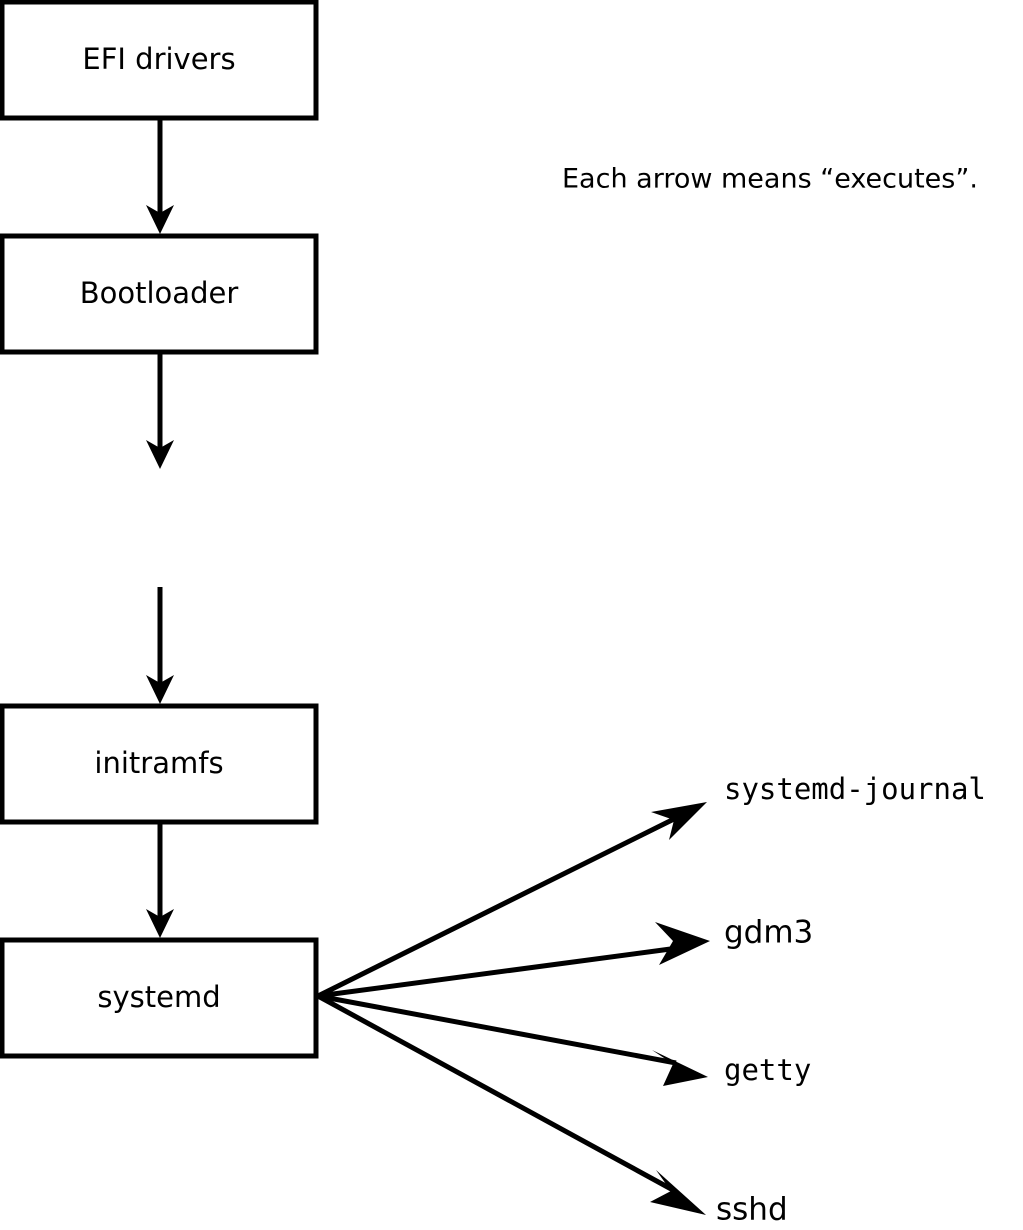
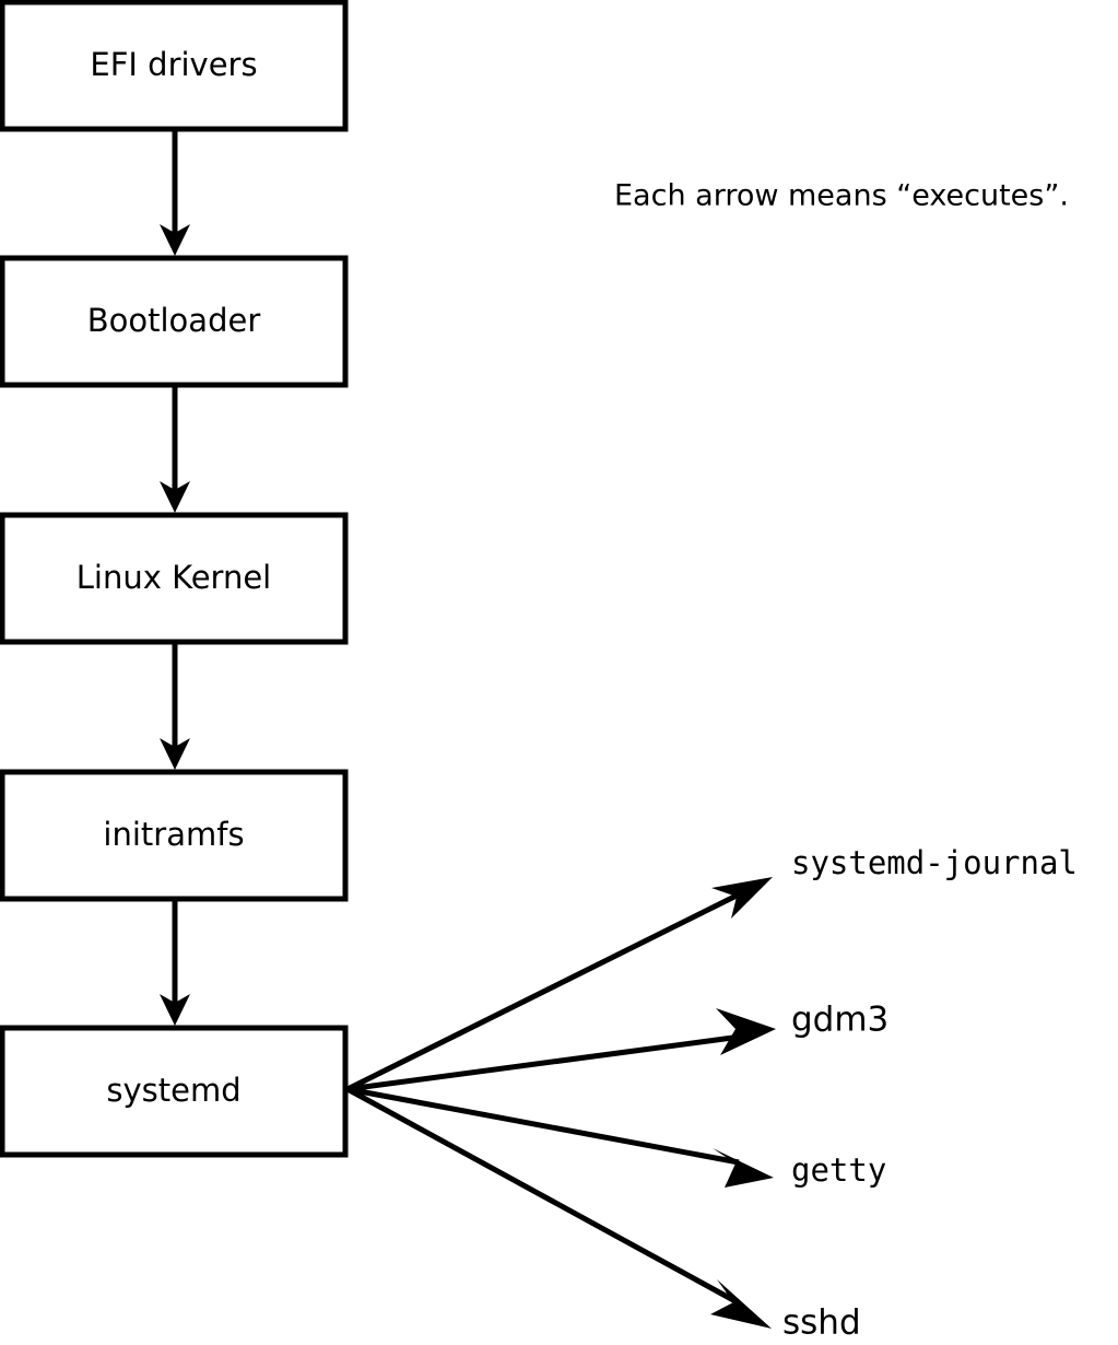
  EFI drivers
  Bootloader
+ Linux Kernel
  initramfs
  systemd
  systemd-journal
  gdm3
  getty
  sshd
  Each arrow means “executes”.
